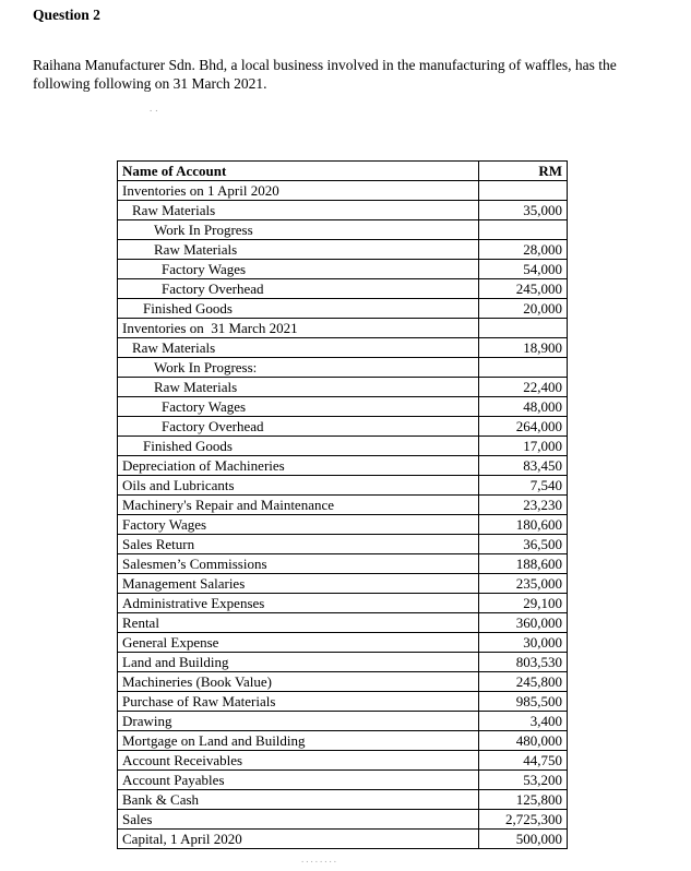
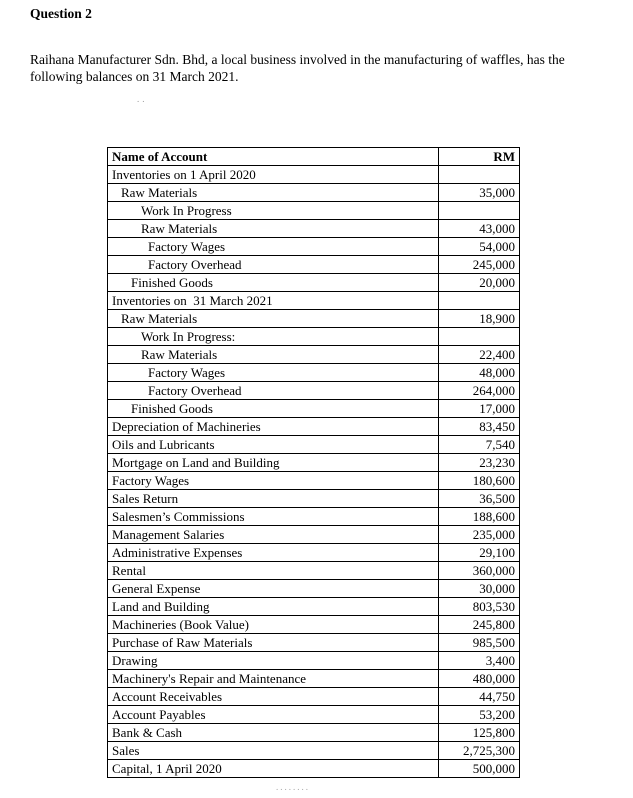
  Question 2
- Raihana Manufacturer Sdn. Bhd, a local business involved in the manufacturing of waffles, has the following following on 31 March 2021.
+ Raihana Manufacturer Sdn. Bhd, a local business involved in the manufacturing of waffles, has the following balances on 31 March 2021.
  ..
  Name of Account	RM
  Inventories on 1 April 2020
  Raw Materials	35,000
  Work In Progress
- Raw Materials	28,000
+ Raw Materials	43,000
  Factory Wages	54,000
  Factory Overhead	245,000
  Finished Goods	20,000
  Inventories on 31 March 2021
  Raw Materials	18,900
  Work In Progress:
  Raw Materials	22,400
  Factory Wages	48,000
  Factory Overhead	264,000
  Finished Goods	17,000
  Depreciation of Machineries	83,450
  Oils and Lubricants	7,540
- Machinery's Repair and Maintenance	23,230
+ Mortgage on Land and Building	23,230
  Factory Wages	180,600
  Sales Return	36,500
  Salesmen’s Commissions	188,600
  Management Salaries	235,000
  Administrative Expenses	29,100
  Rental	360,000
  General Expense	30,000
  Land and Building	803,530
  Machineries (Book Value)	245,800
  Purchase of Raw Materials	985,500
  Drawing	3,400
- Mortgage on Land and Building	480,000
+ Machinery's Repair and Maintenance	480,000
  Account Receivables	44,750
  Account Payables	53,200
  Bank & Cash	125,800
  Sales	2,725,300
  Capital, 1 April 2020	500,000
  ........
